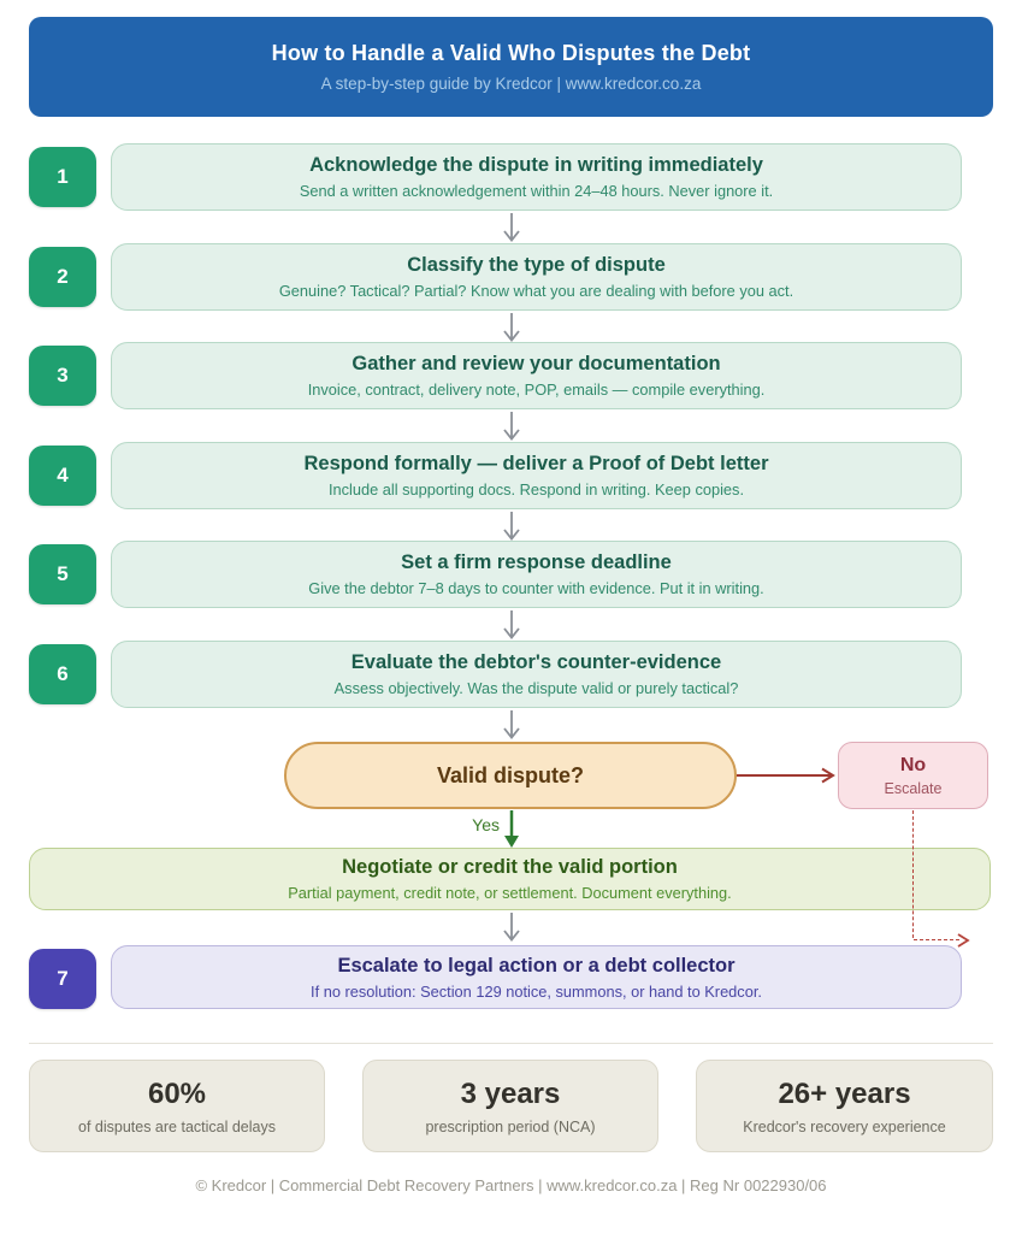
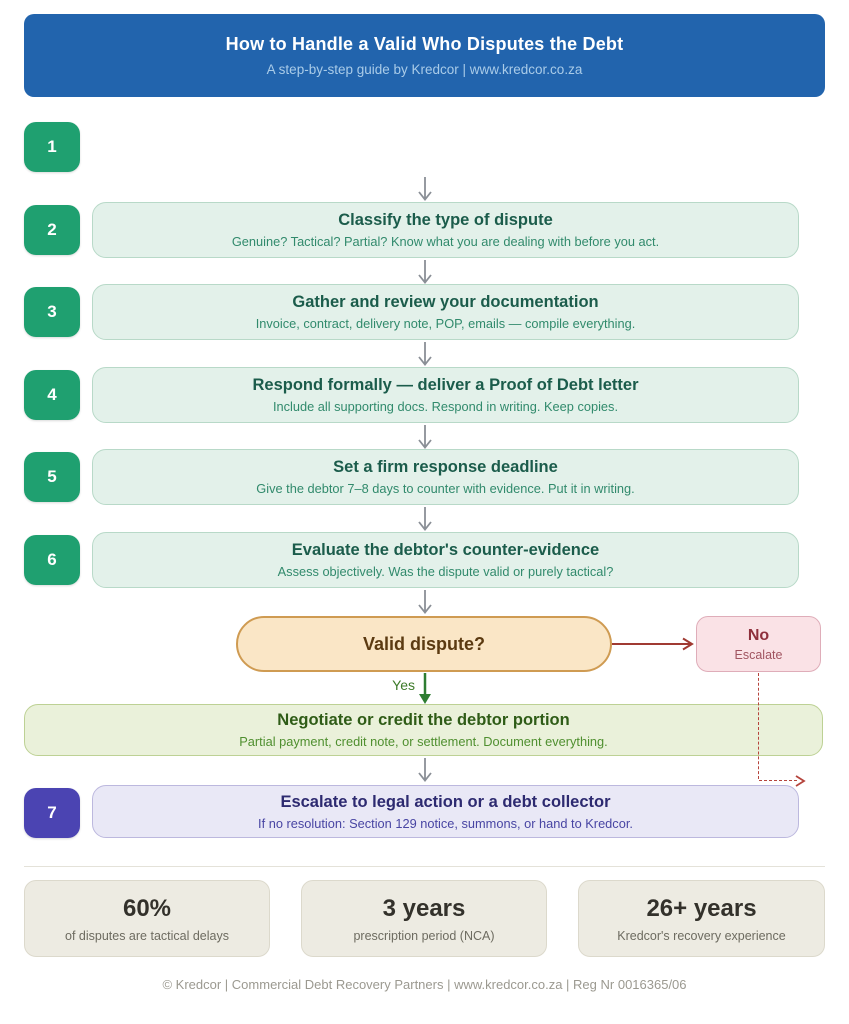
  How to Handle a Valid Who Disputes the Debt
  A step-by-step guide by Kredcor | www.kredcor.co.za
  1
- Acknowledge the dispute in writing immediately
- Send a written acknowledgement within 24–48 hours. Never ignore it.
  2
  Classify the type of dispute
  Genuine? Tactical? Partial? Know what you are dealing with before you act.
  3
  Gather and review your documentation
  Invoice, contract, delivery note, POP, emails — compile everything.
  4
  Respond formally — deliver a Proof of Debt letter
  Include all supporting docs. Respond in writing. Keep copies.
  5
  Set a firm response deadline
  Give the debtor 7–8 days to counter with evidence. Put it in writing.
  6
  Evaluate the debtor's counter-evidence
  Assess objectively. Was the dispute valid or purely tactical?
  Valid dispute?
  No
  Escalate
  Yes
- Negotiate or credit the valid portion
+ Negotiate or credit the debtor portion
  Partial payment, credit note, or settlement. Document everything.
  7
  Escalate to legal action or a debt collector
  If no resolution: Section 129 notice, summons, or hand to Kredcor.
  60%
  of disputes are tactical delays
  3 years
  prescription period (NCA)
  26+ years
  Kredcor's recovery experience
- © Kredcor | Commercial Debt Recovery Partners | www.kredcor.co.za | Reg Nr 0022930/06
+ © Kredcor | Commercial Debt Recovery Partners | www.kredcor.co.za | Reg Nr 0016365/06
